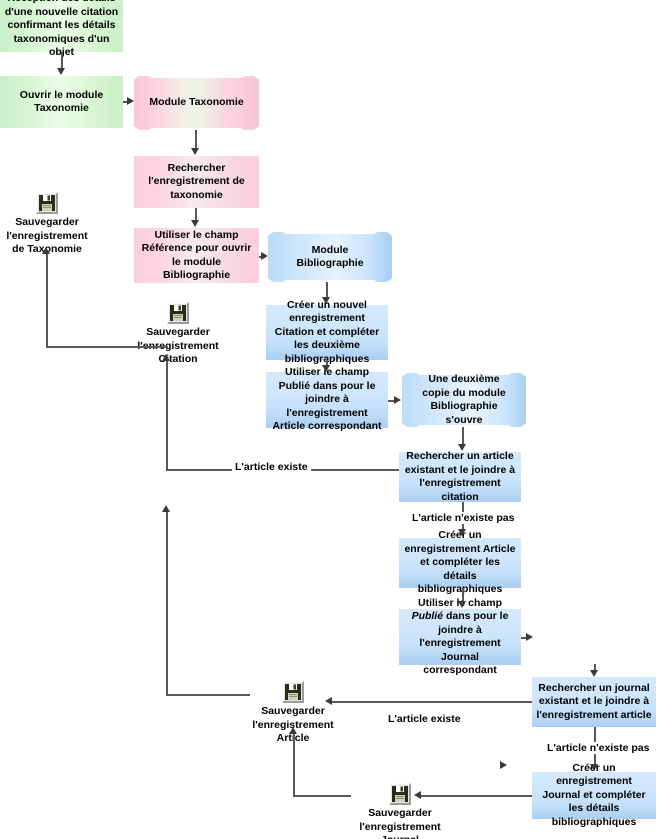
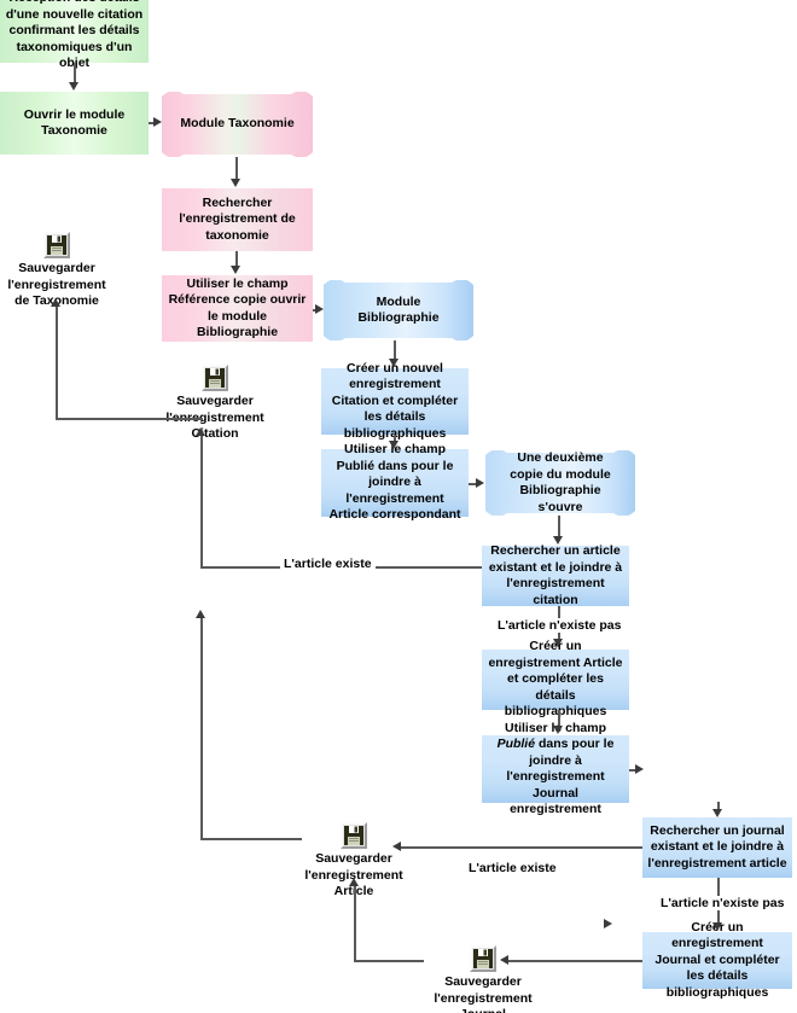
  d'une nouvelle citation confirmant les détails taxonomiques d'un objet
  Ouvrir le module Taxonomie
  Module Taxonomie
  Rechercher l'enregistrement de taxonomie
- Utiliser le champ Référence pour ouvrir le module Bibliographie
+ Utiliser le champ Référence copie ouvrir le module Bibliographie
  Module Bibliographie
- Créer un nouvel enregistrement Citation et compléter les deuxième bibliographiques
+ Créer un nouvel enregistrement Citation et compléter les détails bibliographiques
  Utiliser le champ Publié dans pour le joindre à l'enregistrement Article correspondant
  Une deuxième copie du module Bibliographie s'ouvre
  Rechercher un article existant et le joindre à l'enregistrement citation
  Cré un enregistrement Article et compléter les détails bibliographiques
- Utiliser le champ Publié dans pour le joindre à l'enregistrement Journal correspondant
+ Utiliser le champ Publié dans pour le joindre à l'enregistrement Journal enregistrement
  Rechercher un journal existant et le joindre à l'enregistrement article
  Cré un enregistrement Journal et compléter les détails bibliographiques
  Sauvegarder
  l'enregistrement
  de Taxonomie
  Sauvegarder
  Citation
  Sauvegarder
  l'enregistrement
  Artcle
  Sauvegarder
  l'enregistrement
  L'article existe
  L'article n'existe pas
  L'article existe
  L'article n'existe pas
